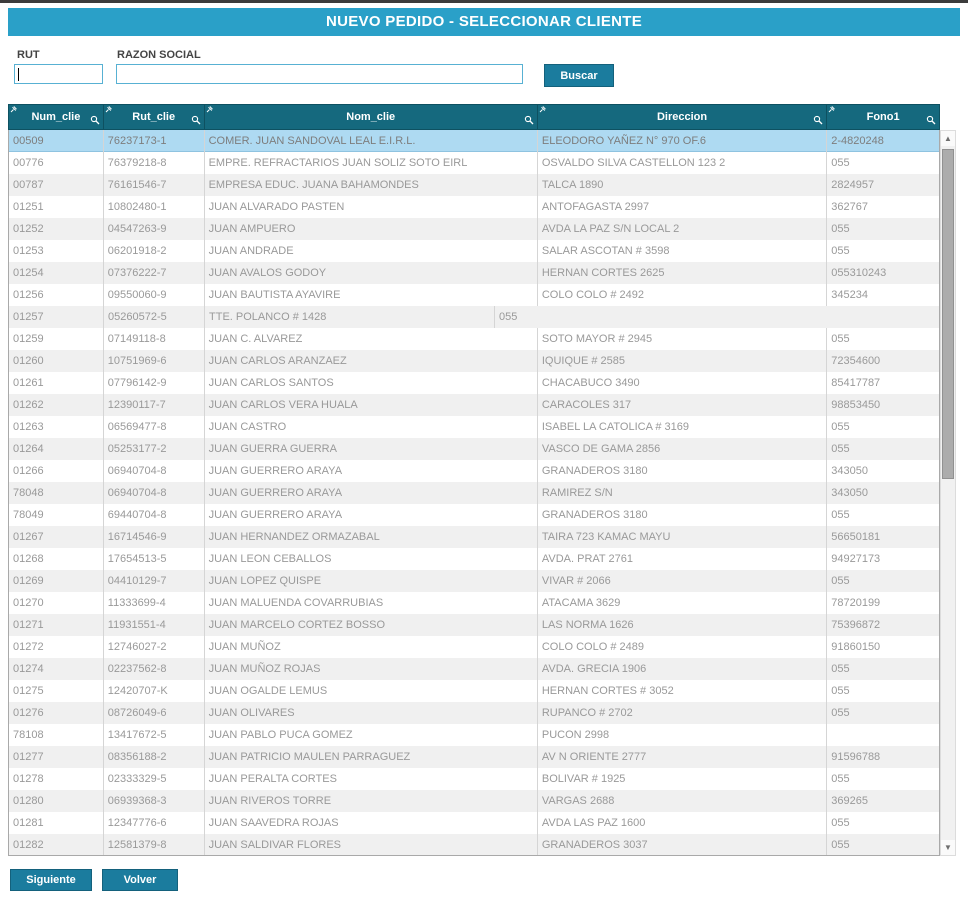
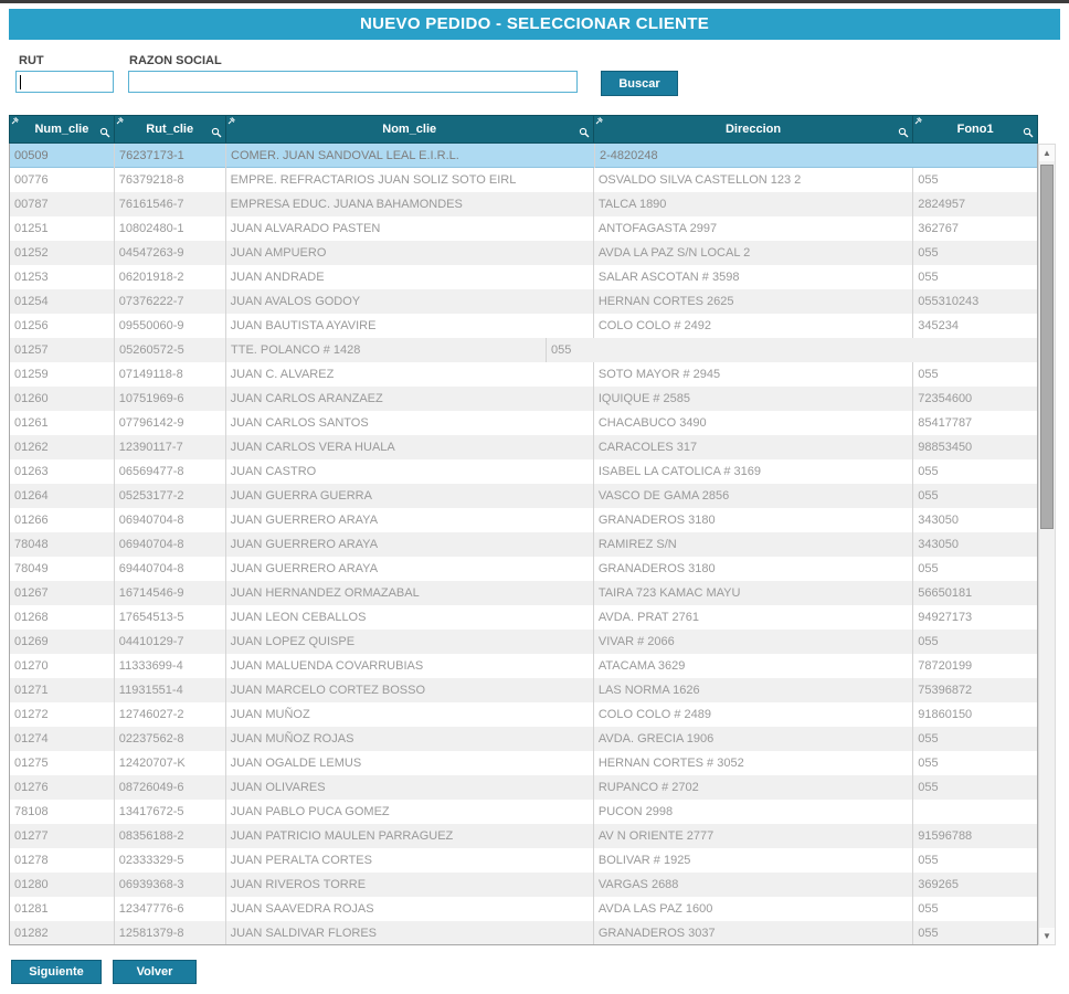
  NUEVO PEDIDO - SELECCIONAR CLIENTE
  RUT
  RAZON SOCIAL
  Buscar
  Num_clie
  Rut_clie
  Nom_clie
  Direccion
  Fono1
  00509
  76237173-1
  COMER. JUAN SANDOVAL LEAL E.I.R.L.
- ELEODORO YAÑEZ N° 970 OF.6
  2-4820248
  00776
  76379218-8
  EMPRE. REFRACTARIOS JUAN SOLIZ SOTO EIRL
  OSVALDO SILVA CASTELLON 123 2
  055
  00787
  76161546-7
  EMPRESA EDUC. JUANA BAHAMONDES
  TALCA 1890
  2824957
  01251
  10802480-1
  JUAN ALVARADO PASTEN
  ANTOFAGASTA 2997
  362767
  01252
  04547263-9
  JUAN AMPUERO
  AVDA LA PAZ S/N LOCAL 2
  055
  01253
  06201918-2
  JUAN ANDRADE
  SALAR ASCOTAN # 3598
  055
  01254
  07376222-7
  JUAN AVALOS GODOY
  HERNAN CORTES 2625
  055310243
  01256
  09550060-9
  JUAN BAUTISTA AYAVIRE
  COLO COLO # 2492
  345234
  01257
  05260572-5
  TTE. POLANCO # 1428
  055
  01259
  07149118-8
  JUAN C. ALVAREZ
  SOTO MAYOR # 2945
  055
  01260
  10751969-6
  JUAN CARLOS ARANZAEZ
  IQUIQUE # 2585
  72354600
  01261
  07796142-9
  JUAN CARLOS SANTOS
  CHACABUCO 3490
  85417787
  01262
  12390117-7
  JUAN CARLOS VERA HUALA
  CARACOLES 317
  98853450
  01263
  06569477-8
  JUAN CASTRO
  ISABEL LA CATOLICA # 3169
  055
  01264
  05253177-2
  JUAN GUERRA GUERRA
  VASCO DE GAMA 2856
  055
  01266
  06940704-8
  JUAN GUERRERO ARAYA
  GRANADEROS 3180
  343050
  78048
  06940704-8
  JUAN GUERRERO ARAYA
  RAMIREZ S/N
  343050
  78049
  69440704-8
  JUAN GUERRERO ARAYA
  GRANADEROS 3180
  055
  01267
  16714546-9
  JUAN HERNANDEZ ORMAZABAL
  TAIRA 723 KAMAC MAYU
  56650181
  01268
  17654513-5
  JUAN LEON CEBALLOS
  AVDA. PRAT 2761
  94927173
  01269
  04410129-7
  JUAN LOPEZ QUISPE
  VIVAR # 2066
  055
  01270
  11333699-4
  JUAN MALUENDA COVARRUBIAS
  ATACAMA 3629
  78720199
  01271
  11931551-4
  JUAN MARCELO CORTEZ BOSSO
  LAS NORMA 1626
  75396872
  01272
  12746027-2
  JUAN MUÑOZ
  COLO COLO # 2489
  91860150
  01274
  02237562-8
  JUAN MUÑOZ ROJAS
  AVDA. GRECIA 1906
  055
  01275
  12420707-K
  JUAN OGALDE LEMUS
  HERNAN CORTES # 3052
  055
  01276
  08726049-6
  JUAN OLIVARES
  RUPANCO # 2702
  055
  78108
  13417672-5
  JUAN PABLO PUCA GOMEZ
  PUCON 2998
  01277
  08356188-2
  JUAN PATRICIO MAULEN PARRAGUEZ
  AV N ORIENTE 2777
  91596788
  01278
  02333329-5
  JUAN PERALTA CORTES
  BOLIVAR # 1925
  055
  01280
  06939368-3
  JUAN RIVEROS TORRE
  VARGAS 2688
  369265
  01281
  12347776-6
  JUAN SAAVEDRA ROJAS
  AVDA LAS PAZ 1600
  055
  01282
  12581379-8
  JUAN SALDIVAR FLORES
  GRANADEROS 3037
  055
  ▲
  ▼
  Siguiente
  Volver
